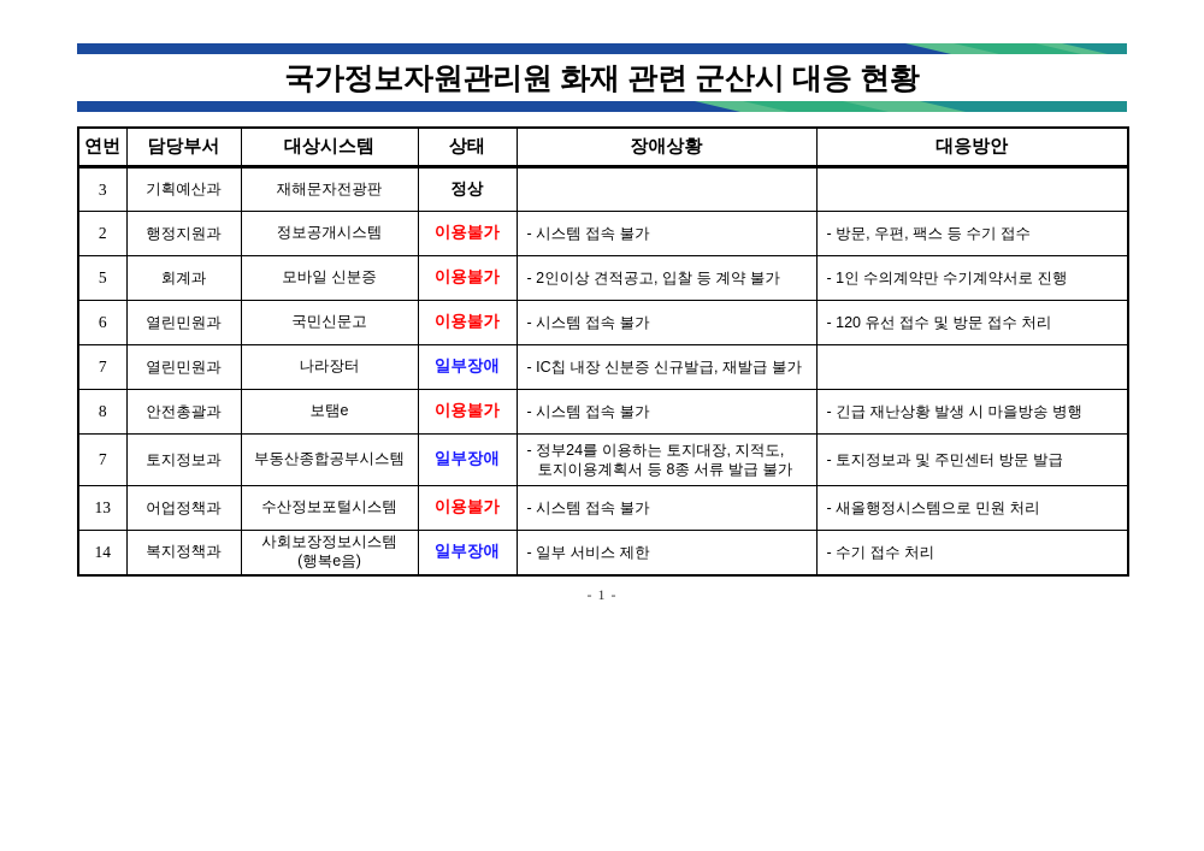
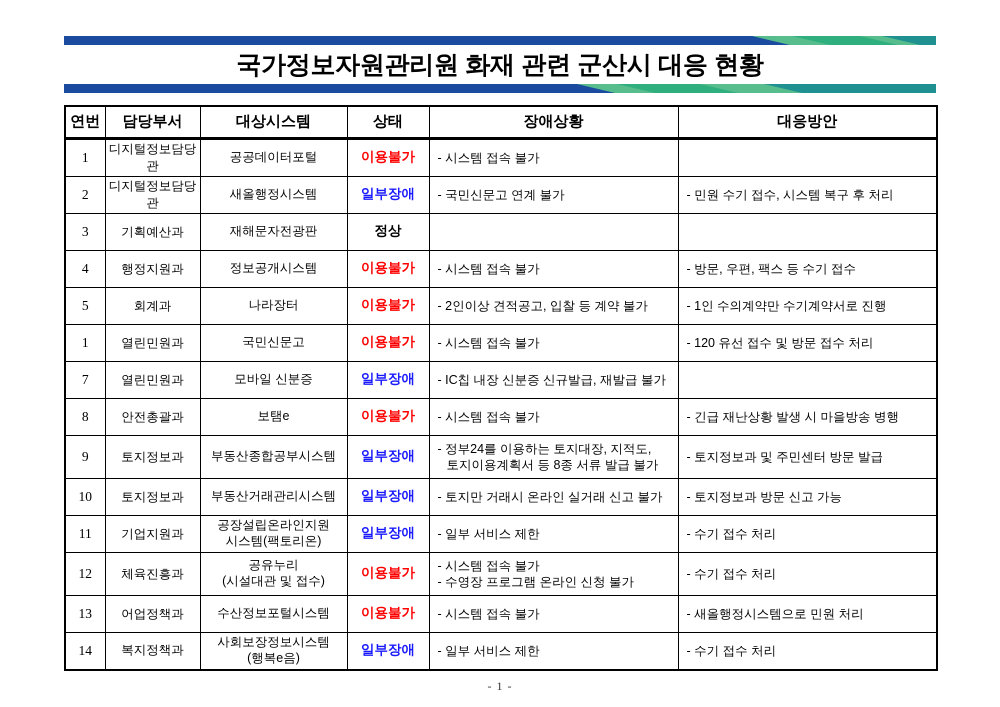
  국가정보자원관리원 화재 관련 군산시 대응 현황
  연번	담당부서	대상시스템	상태	장애상황	대응방안
+ 1	디지털정보담당관	공공데이터포털	이용불가	- 시스템 접속 불가
+ 2	디지털정보담당관	새올행정시스템	일부장애	- 국민신문고 연계 불가	- 민원 수기 접수, 시스템 복구 후 처리
  3	기획예산과	재해문자전광판	정상
- 2	행정지원과	정보공개시스템	이용불가	- 시스템 접속 불가	- 방문, 우편, 팩스 등 수기 접수
+ 4	행정지원과	정보공개시스템	이용불가	- 시스템 접속 불가	- 방문, 우편, 팩스 등 수기 접수
- 5	회계과	모바일 신분증	이용불가	- 2인이상 견적공고, 입찰 등 계약 불가	- 1인 수의계약만 수기계약서로 진행
+ 5	회계과	나라장터	이용불가	- 2인이상 견적공고, 입찰 등 계약 불가	- 1인 수의계약만 수기계약서로 진행
- 6	열린민원과	국민신문고	이용불가	- 시스템 접속 불가	- 120 유선 접수 및 방문 접수 처리
+ 1	열린민원과	국민신문고	이용불가	- 시스템 접속 불가	- 120 유선 접수 및 방문 접수 처리
- 7	열린민원과	나라장터	일부장애	- IC칩 내장 신분증 신규발급, 재발급 불가
+ 7	열린민원과	모바일 신분증	일부장애	- IC칩 내장 신분증 신규발급, 재발급 불가
  8	안전총괄과	보탬e	이용불가	- 시스템 접속 불가	- 긴급 재난상황 발생 시 마을방송 병행
- 7	토지정보과	부동산종합공부시스템	일부장애	- 정부24를 이용하는 토지대장, 지적도,토지이용계획서 등 8종 서류 발급 불가	- 토지정보과 및 주민센터 방문 발급
+ 9	토지정보과	부동산종합공부시스템	일부장애	- 정부24를 이용하는 토지대장, 지적도,토지이용계획서 등 8종 서류 발급 불가	- 토지정보과 및 주민센터 방문 발급
+ 10	토지정보과	부동산거래관리시스템	일부장애	- 토지만 거래시 온라인 실거래 신고 불가	- 토지정보과 방문 신고 가능
+ 11	기업지원과	공장설립온라인지원 시스템(팩토리온)	일부장애	- 일부 서비스 제한	- 수기 접수 처리
+ 12	체육진흥과	공유누리 (시설대관 및 접수)	이용불가	- 시스템 접속 불가- 수영장 프로그램 온라인 신청 불가	- 수기 접수 처리
  13	어업정책과	수산정보포털시스템	이용불가	- 시스템 접속 불가	- 새올행정시스템으로 민원 처리
  14	복지정책과	사회보장정보시스템 (행복e음)	일부장애	- 일부 서비스 제한	- 수기 접수 처리
  - 1 -
